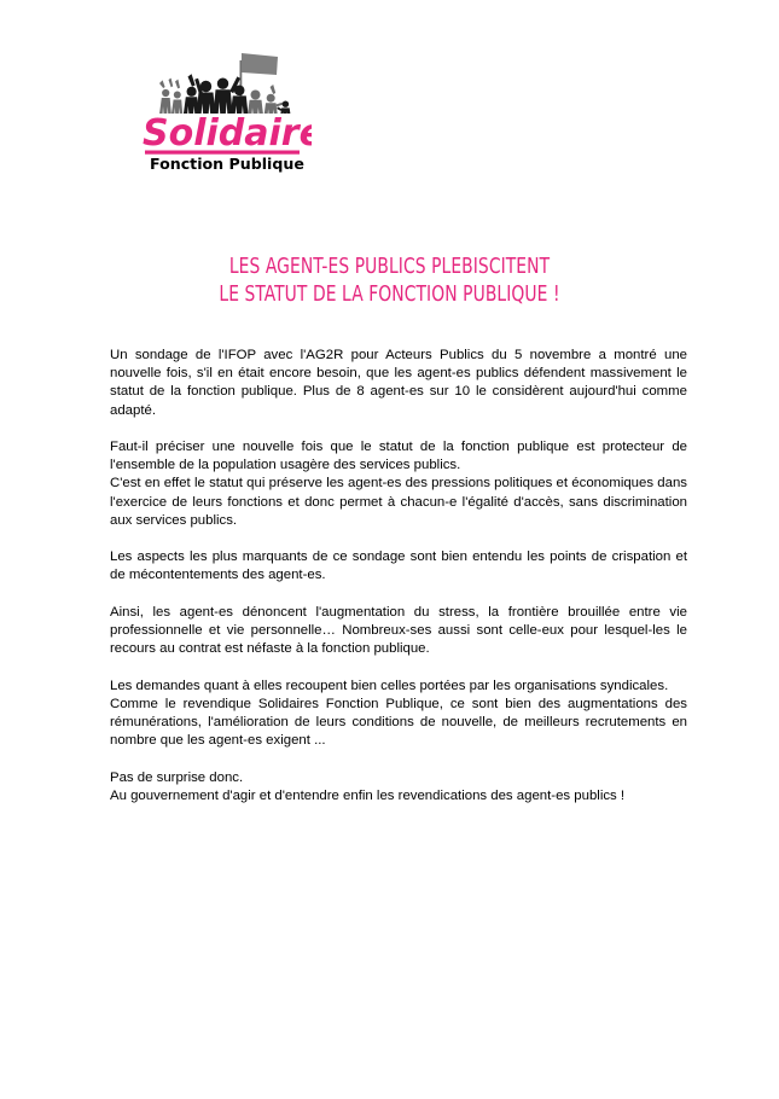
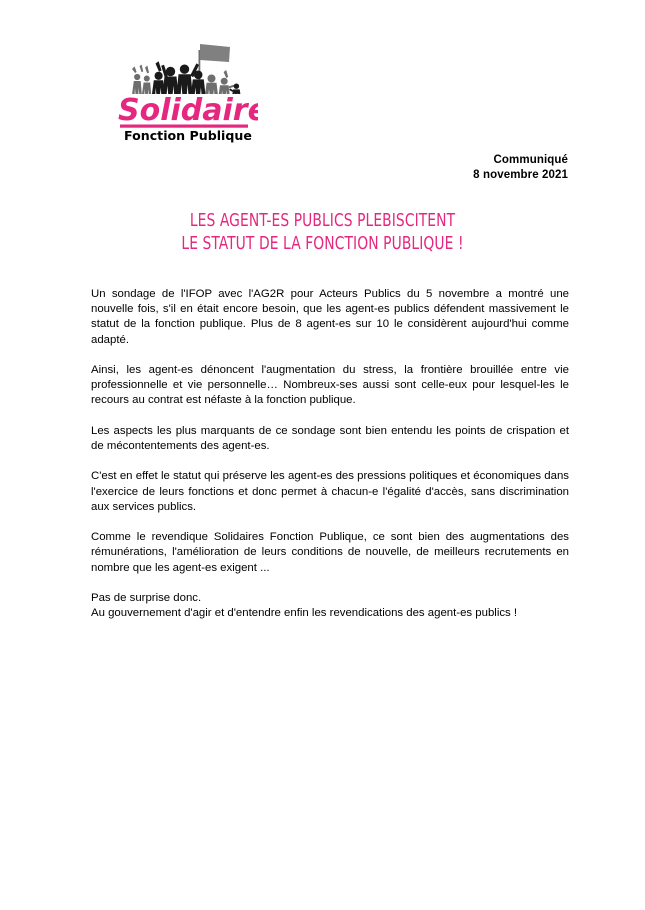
  Solidaire
  Fonction Publique
+ Communiqué
+ 8 novembre 2021
  LES AGENT-ES PUBLICS PLEBISCITENT
  LE STATUT DE LA FONCTION PUBLIQUE !
  Un sondage de l'IFOP avec l'AG2R pour Acteurs Publics du 5 novembre a montré une nouvelle fois, s'il en était encore besoin, que les agent-es publics défendent massivement le statut de la fonction publique. Plus de 8 agent-es sur 10 le considèrent aujourd'hui comme adapté.
- Faut-il préciser une nouvelle fois que le statut de la fonction publique est protecteur de l'ensemble de la population usagère des services publics.
- C'est en effet le statut qui préserve les agent-es des pressions politiques et économiques dans l'exercice de leurs fonctions et donc permet à chacun-e l'égalité d'accès, sans discrimination aux services publics.
+ Ainsi, les agent-es dénoncent l'augmentation du stress, la frontière brouillée entre vie professionnelle et vie personnelle… Nombreux-ses aussi sont celle-eux pour lesquel-les le recours au contrat est néfaste à la fonction publique.
  Les aspects les plus marquants de ce sondage sont bien entendu les points de crispation et de mécontentements des agent-es.
- Ainsi, les agent-es dénoncent l'augmentation du stress, la frontière brouillée entre vie professionnelle et vie personnelle… Nombreux-ses aussi sont celle-eux pour lesquel-les le recours au contrat est néfaste à la fonction publique.
+ C'est en effet le statut qui préserve les agent-es des pressions politiques et économiques dans l'exercice de leurs fonctions et donc permet à chacun-e l'égalité d'accès, sans discrimination aux services publics.
- Les demandes quant à elles recoupent bien celles portées par les organisations syndicales.
  Comme le revendique Solidaires Fonction Publique, ce sont bien des augmentations des rémunérations, l'amélioration de leurs conditions de nouvelle, de meilleurs recrutements en nombre que les agent-es exigent ...
  Pas de surprise donc.
  Au gouvernement d'agir et d'entendre enfin les revendications des agent-es publics !
